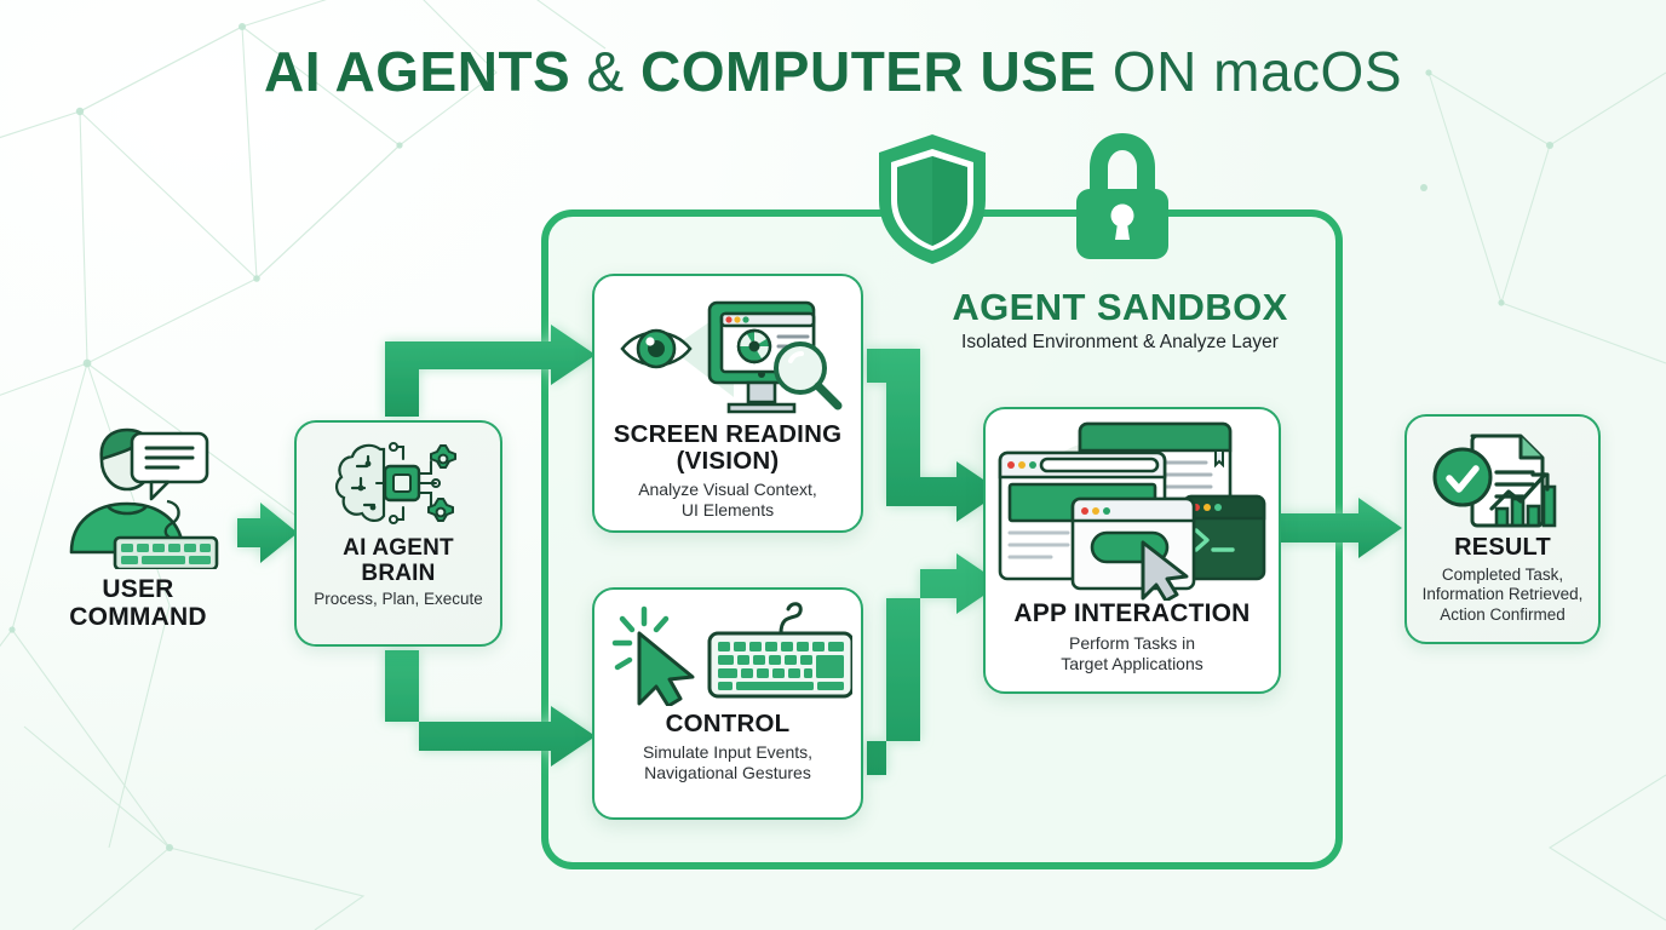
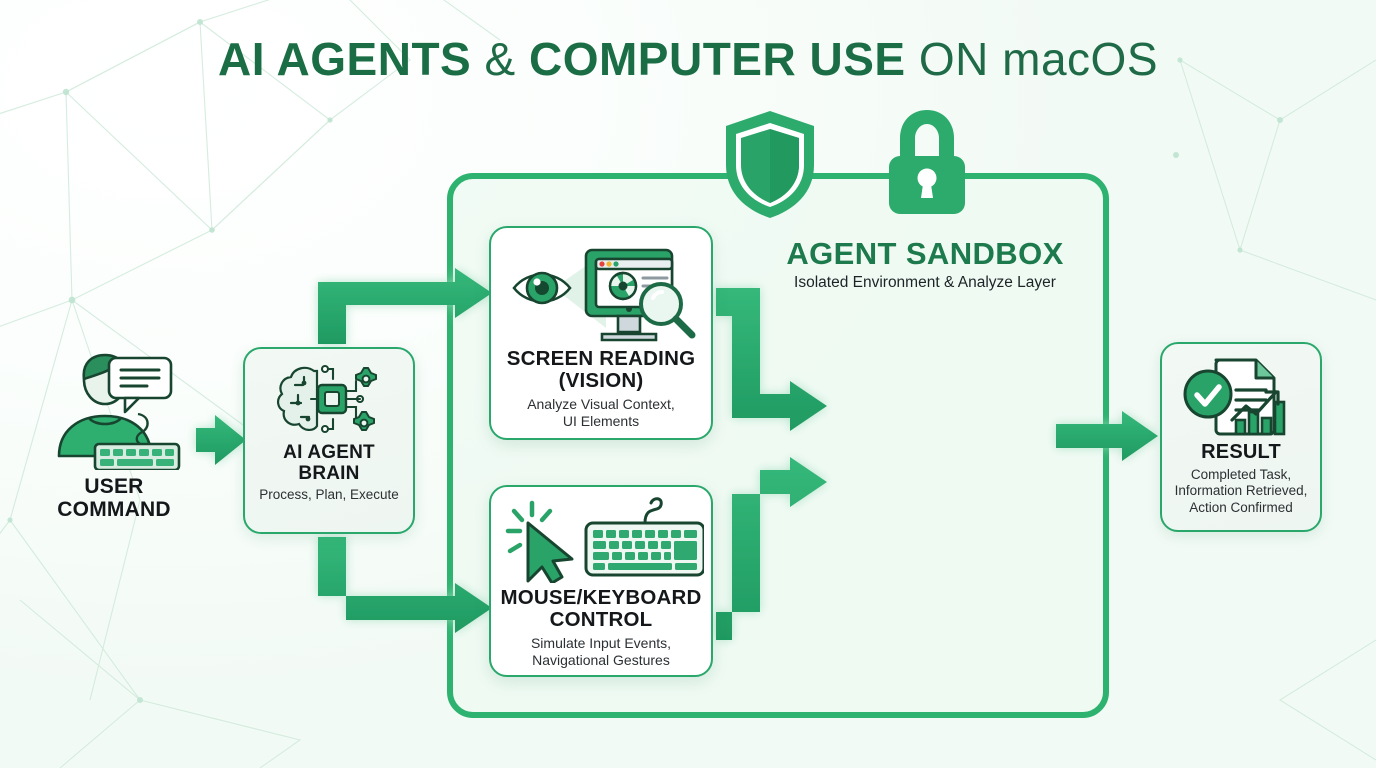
  AI AGENTS & COMPUTER USE ON macOS
  AGENT SANDBOX
  Isolated Environment & Analyze Layer
  USER
  COMMAND
  AI AGENT
  BRAIN
  Process, Plan, Execute
  SCREEN READING
  (VISION)
  Analyze Visual Context,
  UI Elements
+ MOUSE/KEYBOARD
  CONTROL
  Simulate Input Events,
  Navigational Gestures
- APP INTERACTION
- Perform Tasks in
- Target Applications
  RESULT
  Completed Task,
  Information Retrieved,
  Action Confirmed
